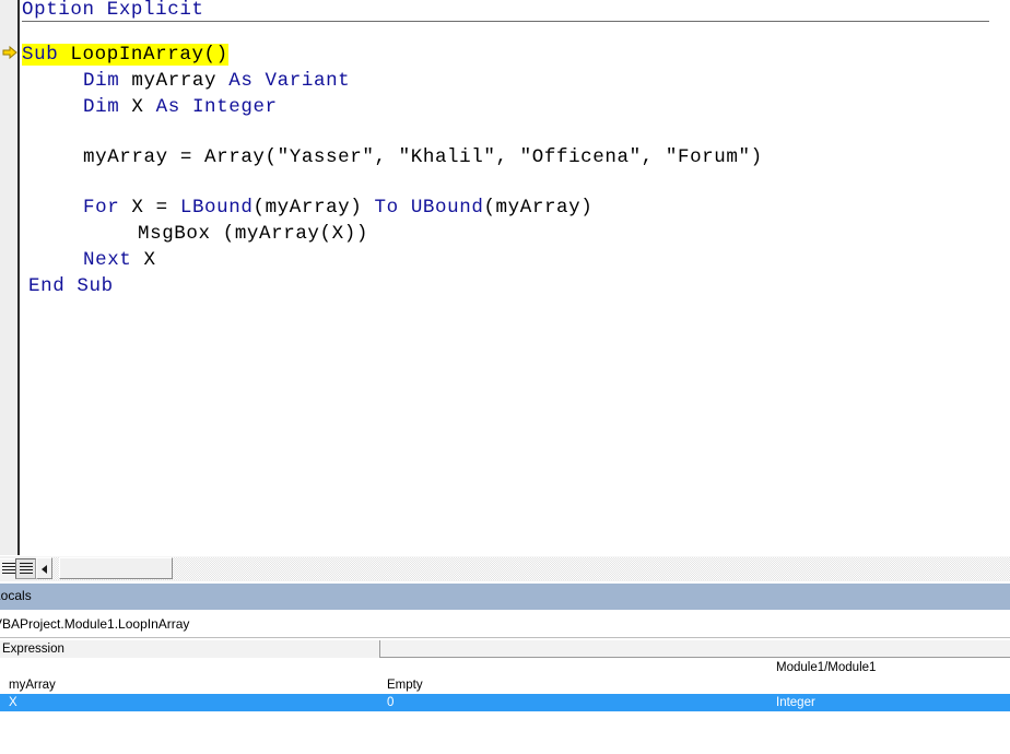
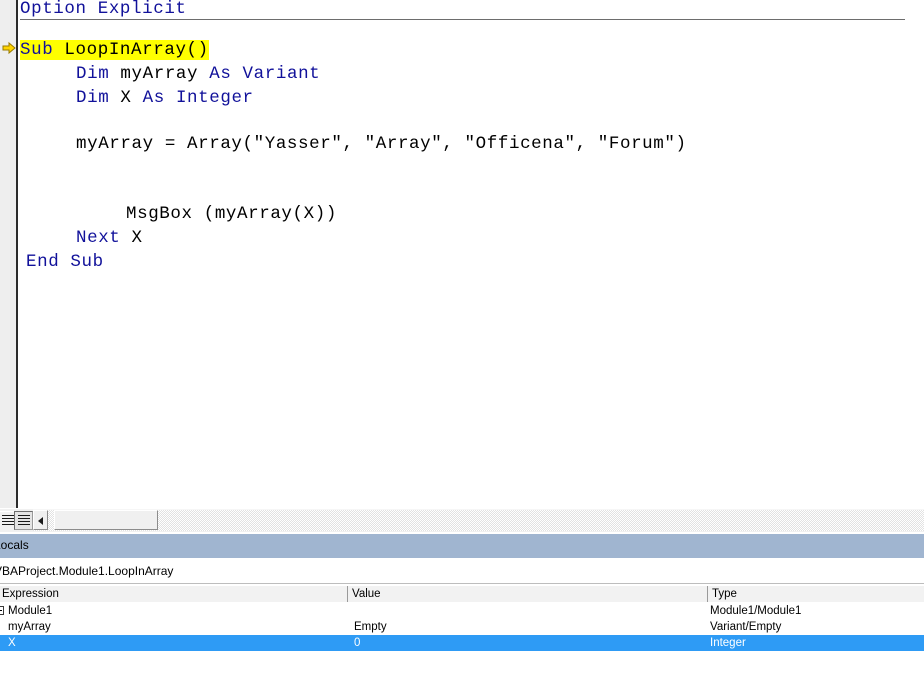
  Option Explicit
  Sub LoopInArray()
  Dim myArray As Variant
  Dim X As Integer
- myArray = Array("Yasser", "Khalil", "Officena", "Forum")
+ myArray = Array("Yasser", "Array", "Officena", "Forum")
- For X = LBound(myArray) To UBound(myArray)
  MsgBox (myArray(X))
  Next X
  End Sub
  ocals
  BAProject.Module1.LoopInArray
  Expression
+ Value
+ Type
+ Module1
  Module1/Module1
  myArray
  Empty
+ Variant/Empty
  X
  0
  Integer
